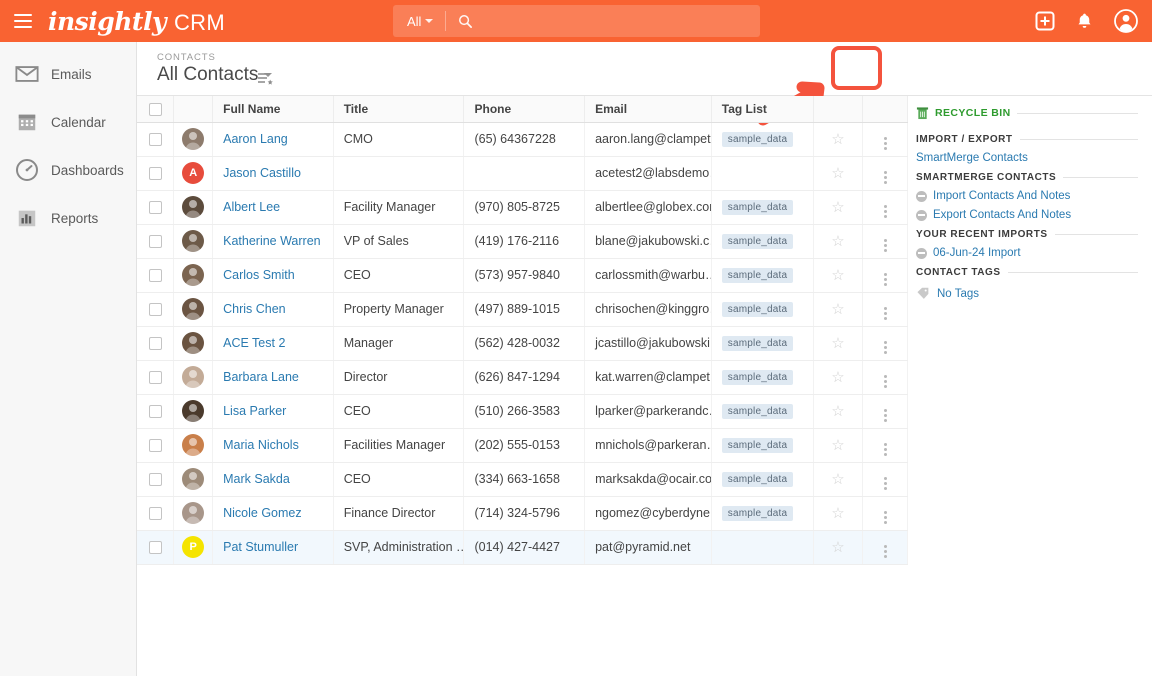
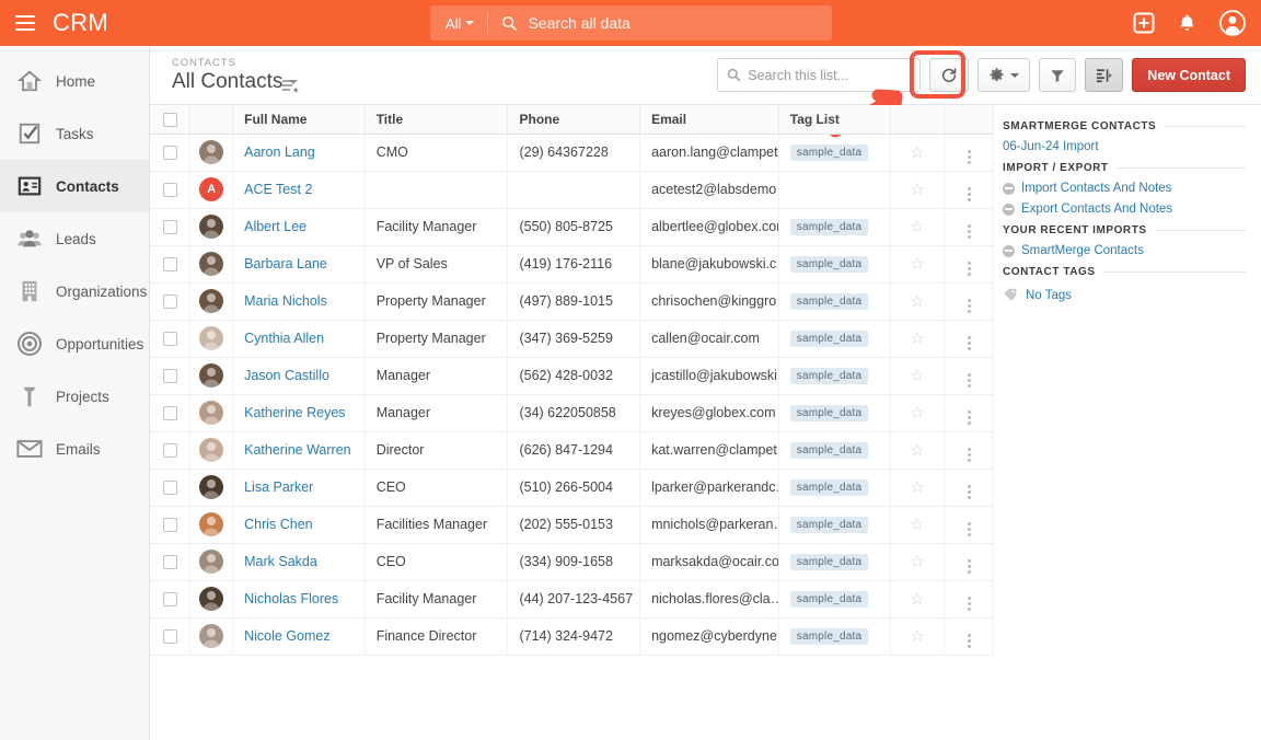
- insightly
  CRM
  All
+ Search all data
+ Home
+ Tasks
+ Contacts
+ Leads
+ Organizations
+ Opportunities
+ Projects
  Emails
- Calendar
- Dashboards
- Reports
  CONTACTS
  All Contacts
+ Search this list...
+ New Contact
  		Full Name	Title	Phone	Email	Tag List
- 		Aaron Lang	CMO	(65) 64367228	aaron.lang@clampet	sample_data	☆
+ 		Aaron Lang	CMO	(29) 64367228	aaron.lang@clampet	sample_data	☆
- 	A	Jason Castillo			acetest2@labsdemo		☆
+ 	A	ACE Test 2			acetest2@labsdemo		☆
- 		Albert Lee	Facility Manager	(970) 805-8725	albertlee@globex.co	sample_data	☆
+ 		Albert Lee	Facility Manager	(550) 805-8725	albertlee@globex.co	sample_data	☆
- 		Katherine Warren	VP of Sales	(419) 176-2116	blane@jakubowski.c	sample_data	☆
+ 		Barbara Lane	VP of Sales	(419) 176-2116	blane@jakubowski.c	sample_data	☆
- 		Carlos Smith	CEO	(573) 957-9840	carlossmith@warbu…	sample_data	☆
- 		Chris Chen	Property Manager	(497) 889-1015	chrisochen@kinggro	sample_data	☆
+ 		Maria Nichols	Property Manager	(497) 889-1015	chrisochen@kinggro	sample_data	☆
+ 		Cynthia Allen	Property Manager	(347) 369-5259	callen@ocair.com	sample_data	☆
- 		ACE Test 2	Manager	(562) 428-0032	jcastillo@jakubowski	sample_data	☆
+ 		Jason Castillo	Manager	(562) 428-0032	jcastillo@jakubowski	sample_data	☆
+ 		Katherine Reyes	Manager	(34) 622050858	kreyes@globex.com	sample_data	☆
- 		Barbara Lane	Director	(626) 847-1294	kat.warren@clampet	sample_data	☆
+ 		Katherine Warren	Director	(626) 847-1294	kat.warren@clampet	sample_data	☆
- 		Lisa Parker	CEO	(510) 266-3583	lparker@parkerandc	sample_data	☆
+ 		Lisa Parker	CEO	(510) 266-5004	lparker@parkerandc	sample_data	☆
- 		Maria Nichols	Facilities Manager	(202) 555-0153	mnichols@parkeran	sample_data	☆
+ 		Chris Chen	Facilities Manager	(202) 555-0153	mnichols@parkeran	sample_data	☆
- 		Mark Sakda	CEO	(334) 663-1658	marksakda@ocair.co	sample_data	☆
+ 		Mark Sakda	CEO	(334) 909-1658	marksakda@ocair.co	sample_data	☆
+ 		Nicholas Flores	Facility Manager	(44) 207-123-4567	nicholas.flores@cla…	sample_data	☆
- 		Nicole Gomez	Finance Director	(714) 324-5796	ngomez@cyberdyne	sample_data	☆
+ 		Nicole Gomez	Finance Director	(714) 324-9472	ngomez@cyberdyne	sample_data	☆
- 	P	Pat Stumuller	SVP, Administration …	(014) 427-4427	pat@pyramid.net		☆
- RECYCLE BIN
- IMPORT / EXPORT
+ SMARTMERGE CONTACTS
- SmartMerge Contacts
+ 06-Jun-24 Import
- SMARTMERGE CONTACTS
+ IMPORT / EXPORT
  Import Contacts And Notes
  Export Contacts And Notes
  YOUR RECENT IMPORTS
- 06-Jun-24 Import
+ SmartMerge Contacts
  CONTACT TAGS
  No Tags
